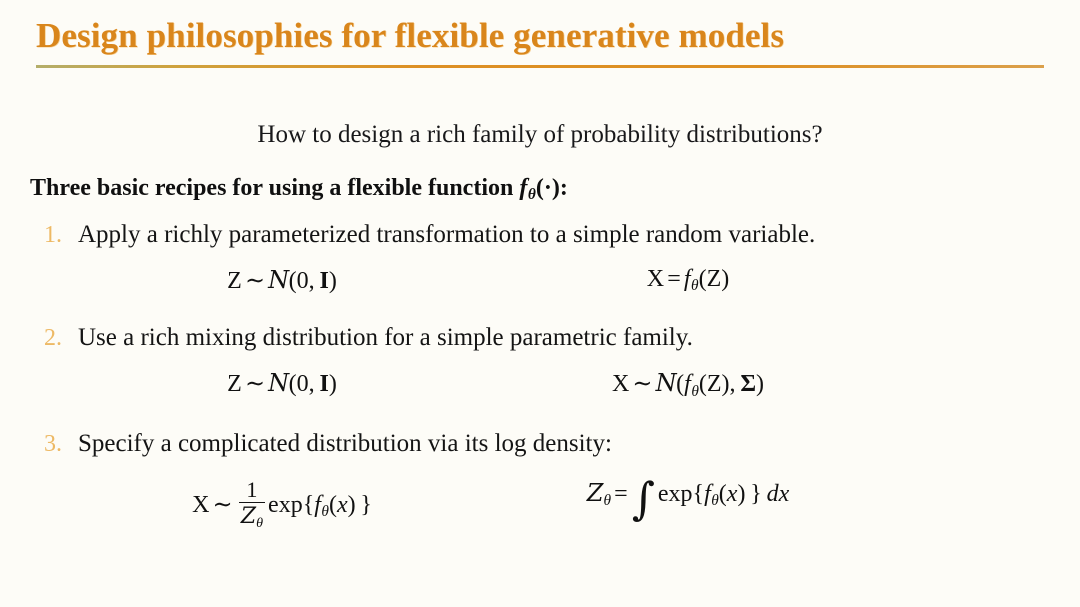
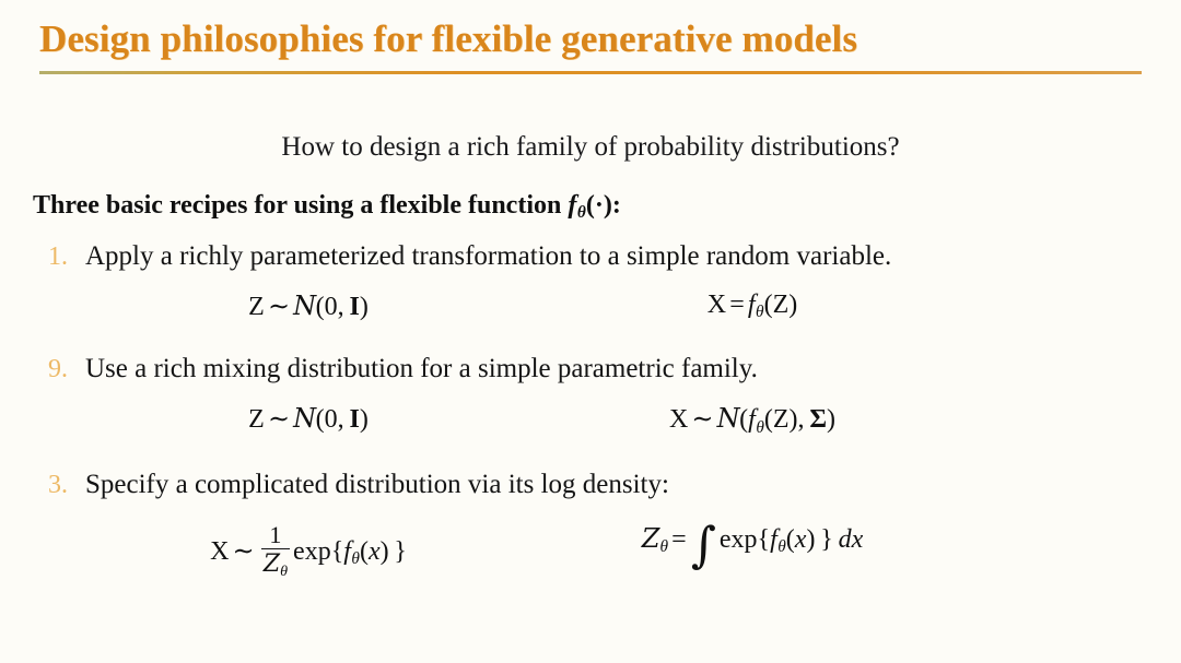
  Design philosophies for flexible generative models
  How to design a rich family of probability distributions?
  Three basic recipes for using a flexible function fθ(·):
  1.
  Apply a richly parameterized transformation to a simple random variable.
  Z ∼N(0, I)
  X=fθ(Z)
- 2.
+ 9.
  Use a rich mixing distribution for a simple parametric family.
  Z ∼N(0, I)
  X∼N(fθ(Z), Σ)
  3.
  Specify a complicated distribution via its log density:
  X∼
  1
  Zθ
  exp{fθ(x) }
  Zθ = ∫exp{fθ(x) } dx
